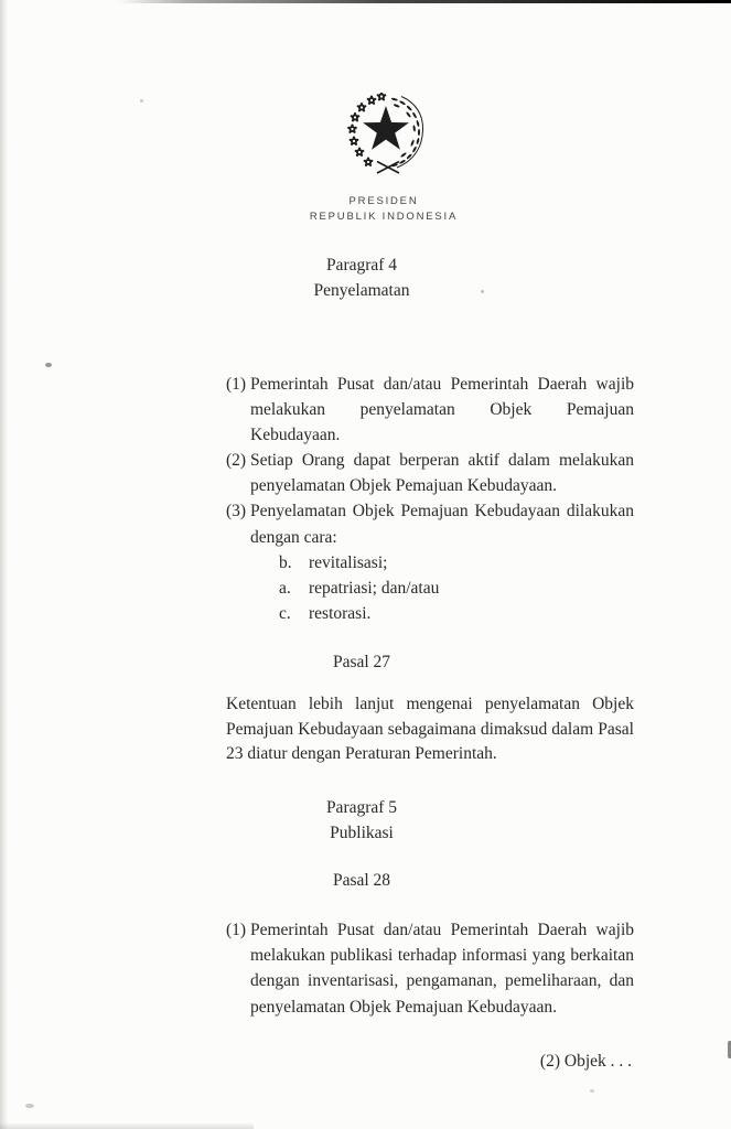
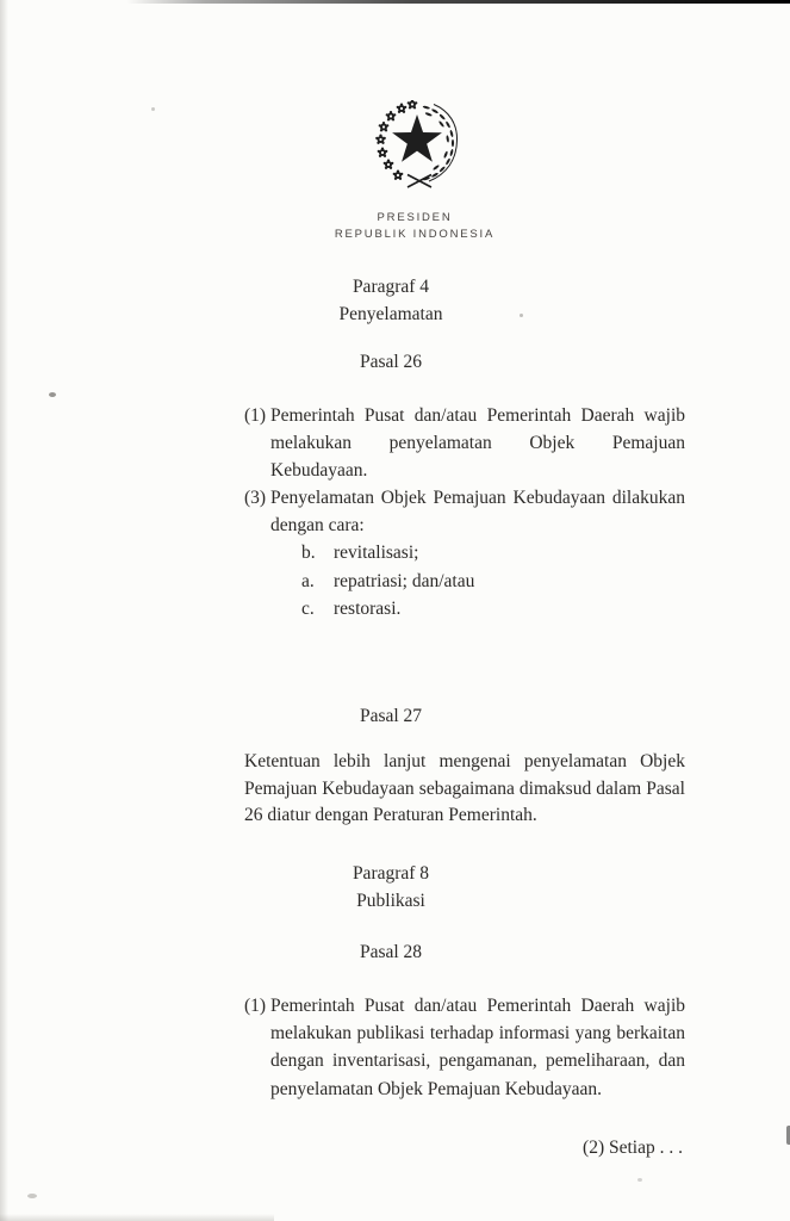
  PRESIDEN
  REPUBLIK INDONESIA
  Paragraf 4
  Penyelamatan
+ Pasal 26
  (1)
  Pemerintah Pusat dan/atau Pemerintah Daerah wajib melakukan penyelamatan Objek Pemajuan Kebudayaan.
- (2)
- Setiap Orang dapat berperan aktif dalam melakukan penyelamatan Objek Pemajuan Kebudayaan.
  (3)
  Penyelamatan Objek Pemajuan Kebudayaan dilakukan dengan cara:
  b.
  revitalisasi;
  a.
  repatriasi; dan/atau
  c.
  restorasi.
  Pasal 27
- Ketentuan lebih lanjut mengenai penyelamatan Objek Pemajuan Kebudayaan sebagaimana dimaksud dalam Pasal 23 diatur dengan Peraturan Pemerintah.
+ Ketentuan lebih lanjut mengenai penyelamatan Objek Pemajuan Kebudayaan sebagaimana dimaksud dalam Pasal 26 diatur dengan Peraturan Pemerintah.
- Paragraf 5
+ Paragraf 8
  Publikasi
  Pasal 28
  (1)
  Pemerintah Pusat dan/atau Pemerintah Daerah wajib melakukan publikasi terhadap informasi yang berkaitan dengan inventarisasi, pengamanan, pemeliharaan, dan penyelamatan Objek Pemajuan Kebudayaan.
- (2) Objek . . .
+ (2) Setiap . . .
